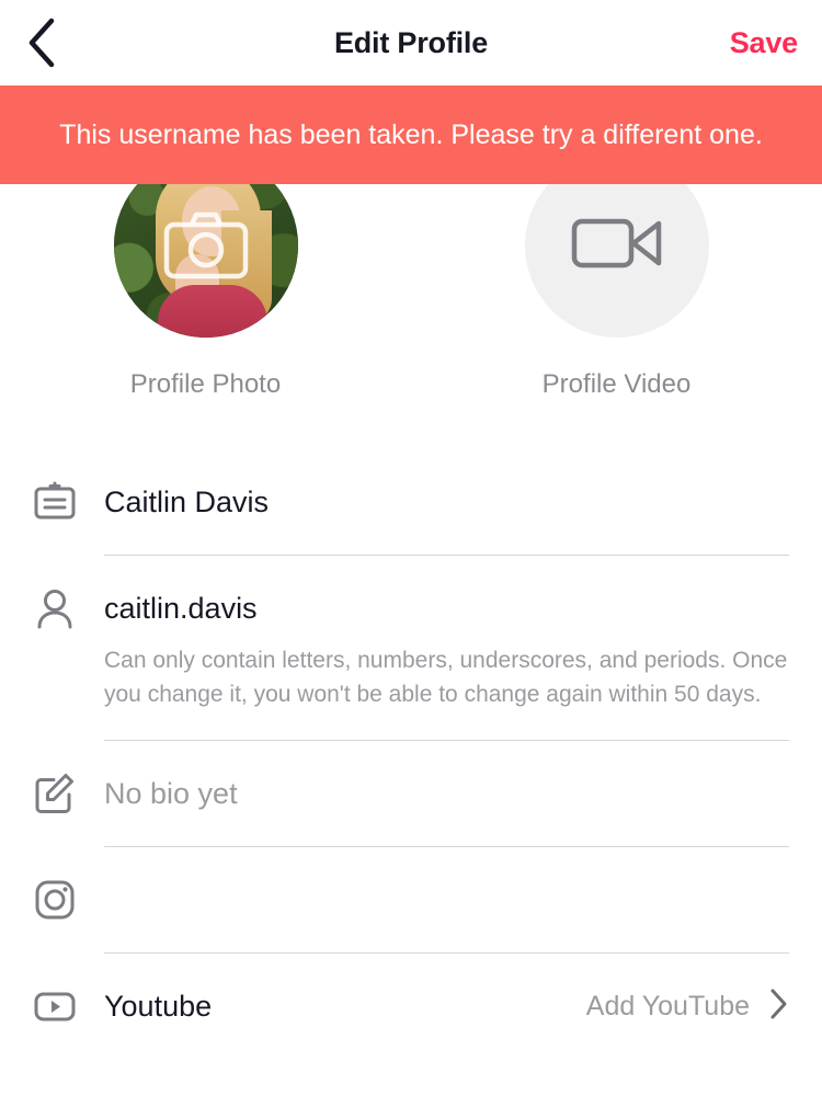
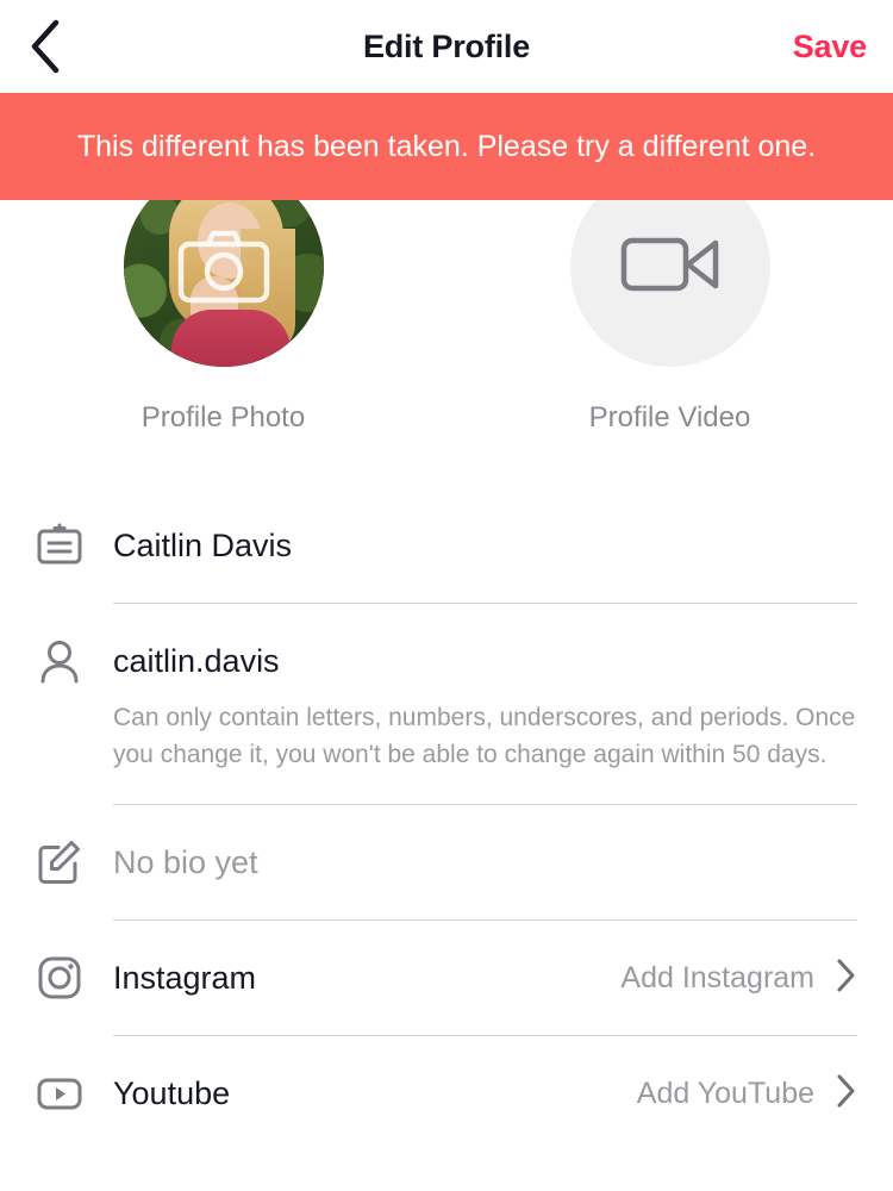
  Edit Profile
  Save
- This username has been taken. Please try a different one.
+ This different has been taken. Please try a different one.
  Profile Photo
  Profile Video
  Caitlin Davis
  caitlin.davis
  Can only contain letters, numbers, underscores, and periods. Once you change it, you won't be able to change again within 50 days.
  No bio yet
+ Instagram
+ Add Instagram
  Youtube
  Add YouTube
